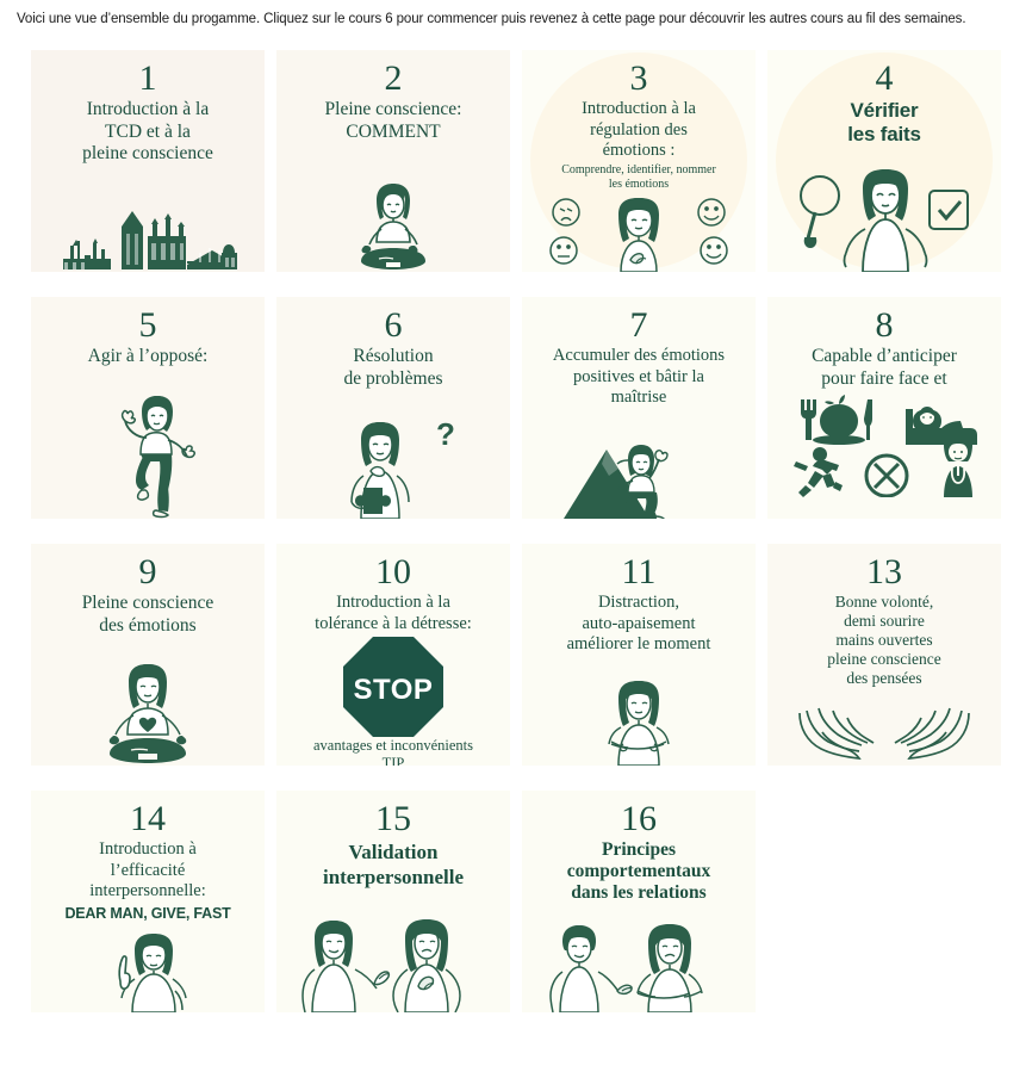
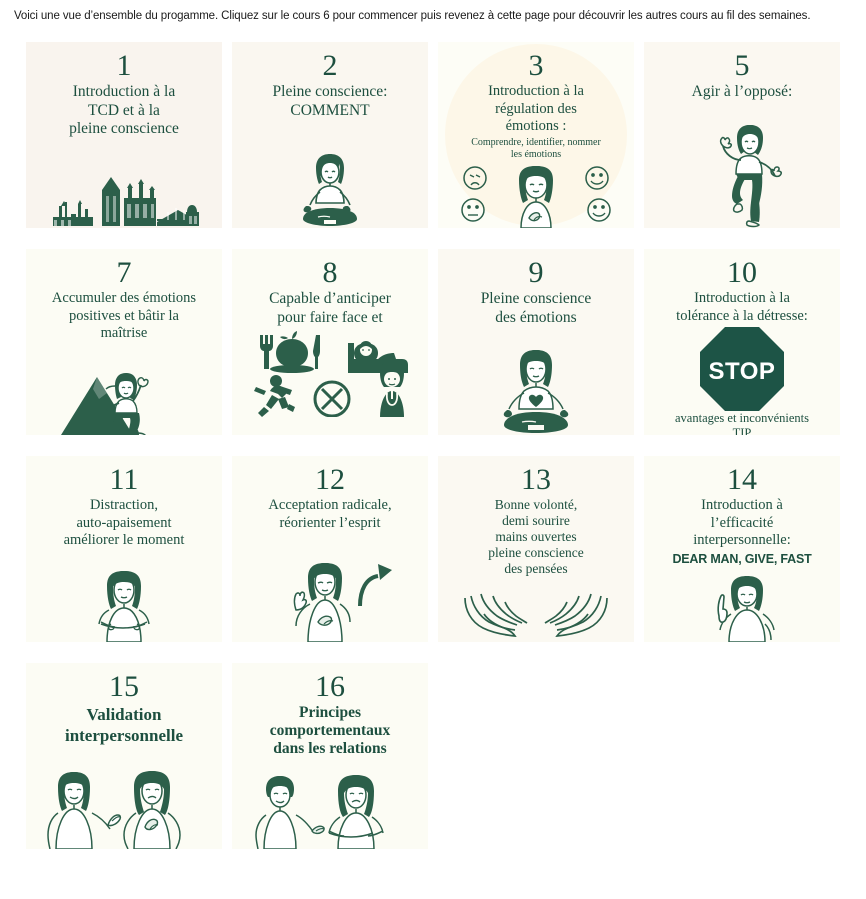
  Voici une vue d’ensemble du progamme. Cliquez sur le cours 6 pour commencer puis revenez à cette page pour découvrir les autres cours au fil des semaines.
  1
  Introduction à la
  TCD et à la
  pleine conscience
  2
  Pleine conscience:
  COMMENT
  3
  Introduction à la
  régulation des
  émotions :
  Comprendre, identifier, nommer
  les émotions
- 4
- Vérifier
- les faits
  5
  Agir à l’opposé:
- 6
- Résolution
- de problèmes
- ?
  7
  Accumuler des émotions
  positives et bâtir la
  maîtrise
  8
  Capable d’anticiper
  pour faire face et
  9
  Pleine conscience
  des émotions
  10
  Introduction à la
  tolérance à la détresse:
  STOP
  avantages et inconvénients
  TIP
  11
  Distraction,
  auto-apaisement
  améliorer le moment
+ 12
+ Acceptation radicale,
+ réorienter l’esprit
  13
  Bonne volonté,
  demi sourire
  mains ouvertes
  pleine conscience
  des pensées
  14
  Introduction à
  l’efficacité
  interpersonnelle:
  DEAR MAN, GIVE, FAST
  15
  Validation
  interpersonnelle
  16
  Principes
  comportementaux
  dans les relations
